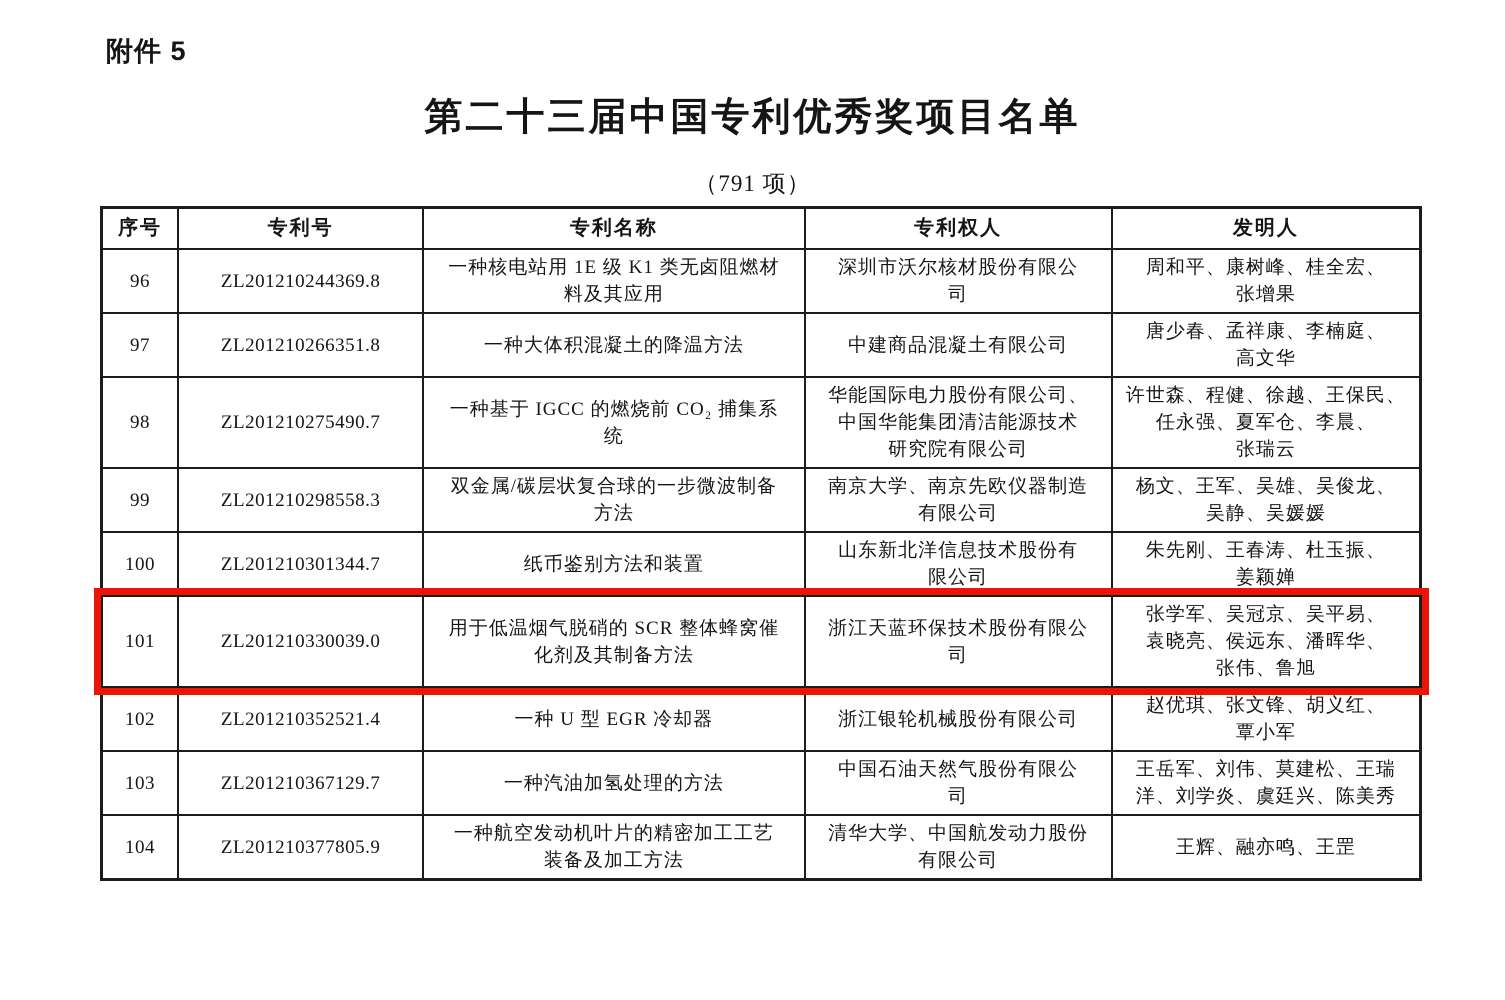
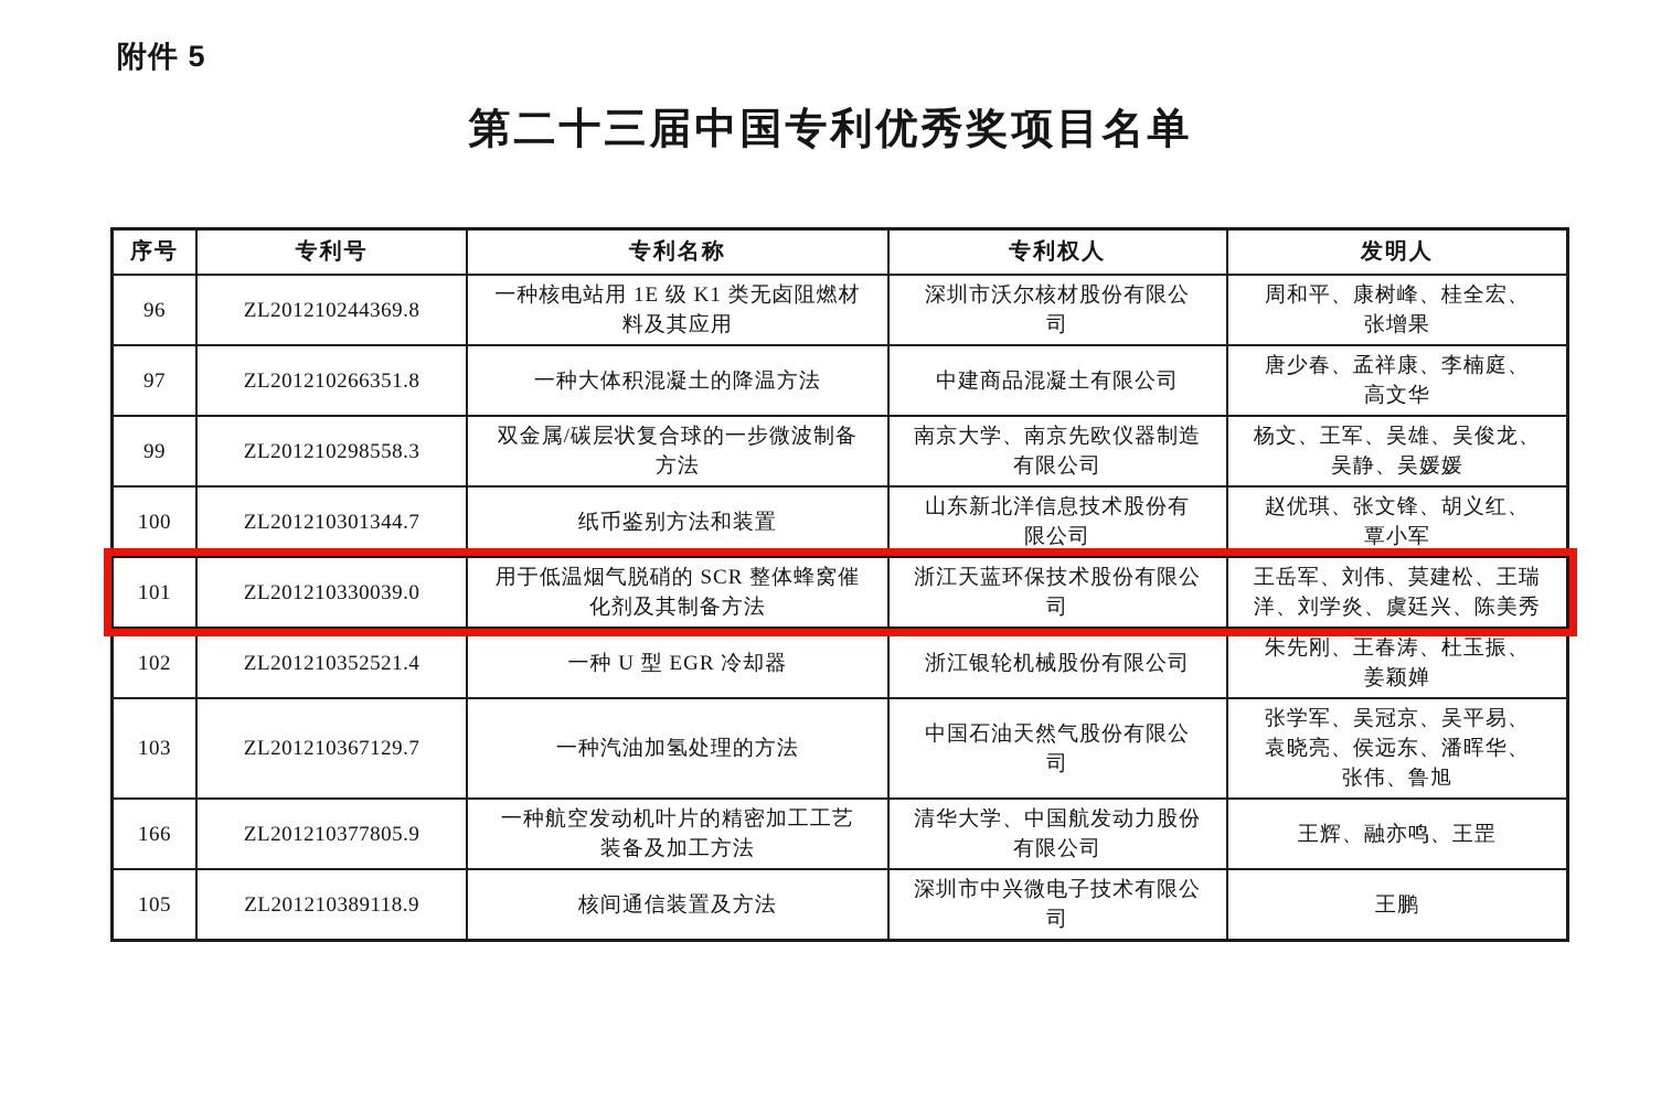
  附件 5
  第二十三届中国专利优秀奖项目名单
- （791 项）
  序号	专利号	专利名称	专利权人	发明人
  96	ZL201210244369.8	一种核电站用 1E 级 K1 类无卤阻燃材 料及其应用	深圳市沃尔核材股份有限公 司	周和平、康树峰、桂全宏、 张增果
  97	ZL201210266351.8	一种大体积混凝土的降温方法	中建商品混凝土有限公司	唐少春、孟祥康、李楠庭、 高文华
- 98	ZL201210275490.7	一种基于 IGCC 的燃烧前 CO₂ 捕集系 统	华能国际电力股份有限公司、 中国华能集团清洁能源技术 研究院有限公司	许世森、程健、徐越、王保民、 任永强、夏军仓、李晨、 张瑞云
  99	ZL201210298558.3	双金属/碳层状复合球的一步微波制备 方法	南京大学、南京先欧仪器制造 有限公司	杨文、王军、吴雄、吴俊龙、 吴静、吴媛媛
- 100	ZL201210301344.7	纸币鉴别方法和装置	山东新北洋信息技术股份有 限公司	朱先刚、王春涛、杜玉振、 姜颖婵
+ 100	ZL201210301344.7	纸币鉴别方法和装置	山东新北洋信息技术股份有 限公司	赵优琪、张文锋、胡义红、 覃小军
- 101	ZL201210330039.0	用于低温烟气脱硝的 SCR 整体蜂窝催 化剂及其制备方法	浙江天蓝环保技术股份有限公 司	张学军、吴冠京、吴平易、 袁晓亮、侯远东、潘晖华、 张伟、鲁旭
+ 101	ZL201210330039.0	用于低温烟气脱硝的 SCR 整体蜂窝催 化剂及其制备方法	浙江天蓝环保技术股份有限公 司	王岳军、刘伟、莫建松、王瑞 洋、刘学炎、虞廷兴、陈美秀
- 102	ZL201210352521.4	一种 U 型 EGR 冷却器	浙江银轮机械股份有限公司	赵优琪、张文锋、胡义红、 覃小军
+ 102	ZL201210352521.4	一种 U 型 EGR 冷却器	浙江银轮机械股份有限公司	朱先刚、王春涛、杜玉振、 姜颖婵
- 103	ZL201210367129.7	一种汽油加氢处理的方法	中国石油天然气股份有限公 司	王岳军、刘伟、莫建松、王瑞 洋、刘学炎、虞廷兴、陈美秀
+ 103	ZL201210367129.7	一种汽油加氢处理的方法	中国石油天然气股份有限公 司	张学军、吴冠京、吴平易、 袁晓亮、侯远东、潘晖华、 张伟、鲁旭
- 104	ZL201210377805.9	一种航空发动机叶片的精密加工工艺 装备及加工方法	清华大学、中国航发动力股份 有限公司	王辉、融亦鸣、王罡
+ 166	ZL201210377805.9	一种航空发动机叶片的精密加工工艺 装备及加工方法	清华大学、中国航发动力股份 有限公司	王辉、融亦鸣、王罡
+ 105	ZL201210389118.9	核间通信装置及方法	深圳市中兴微电子技术有限公 司	王鹏
